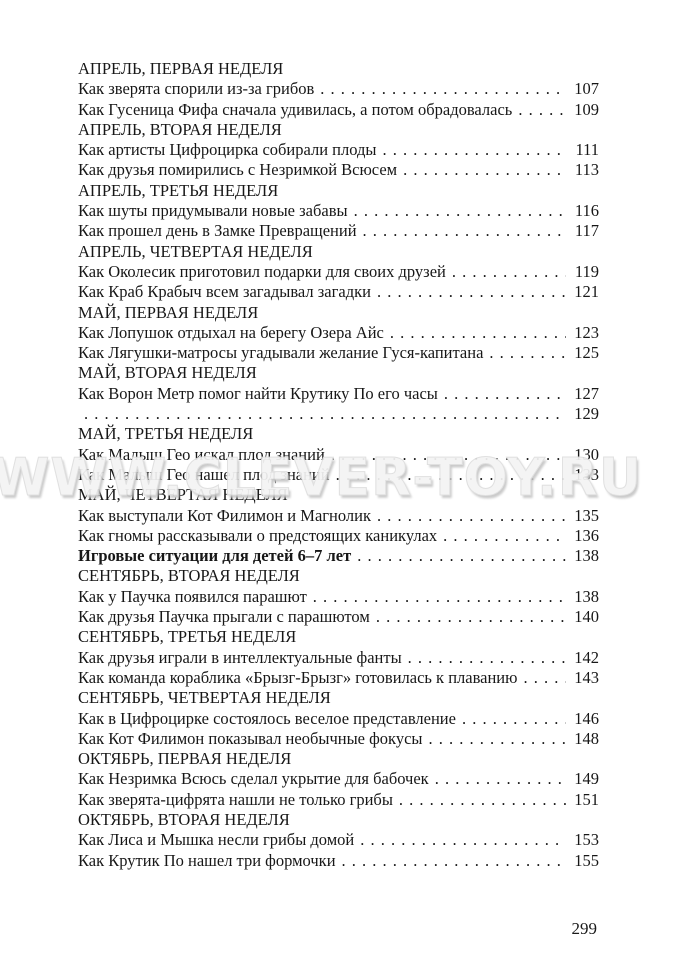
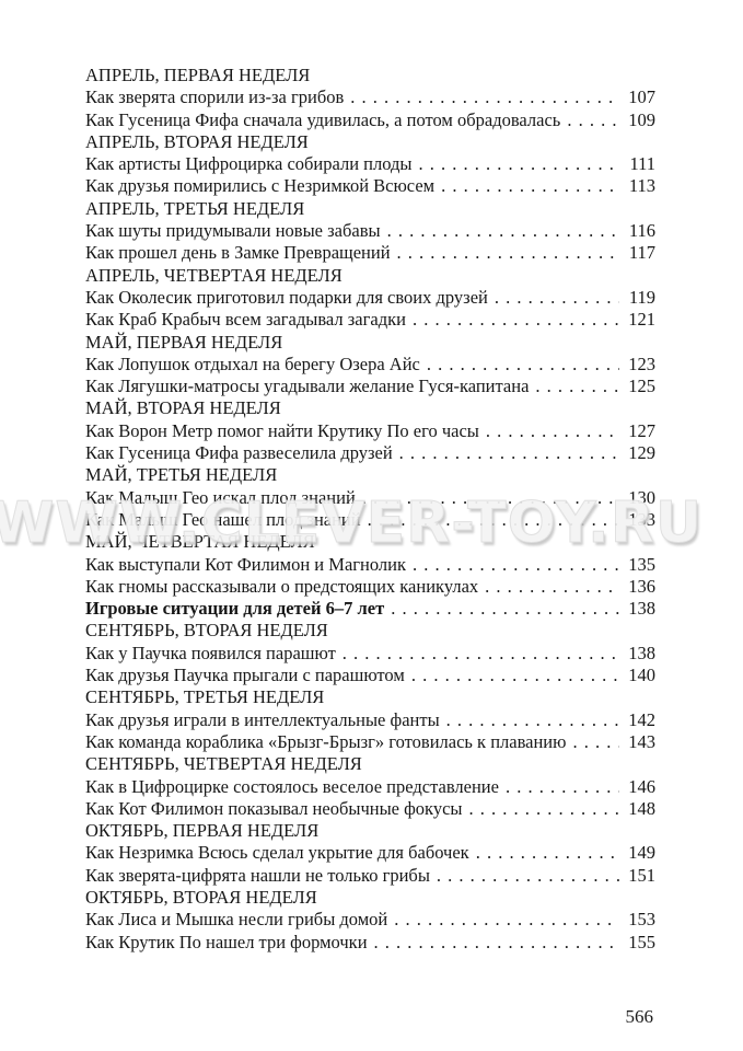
  АПРЕЛЬ, ПЕРВАЯ НЕДЕЛЯ
  Как зверята спорили из-за грибов
  107
  Как Гусеница Фифа сначала удивилась, а потом обрадовалась
  109
  АПРЕЛЬ, ВТОРАЯ НЕДЕЛЯ
  Как артисты Цифроцирка собирали плоды
  111
  Как друзья помирились с Незримкой Всюсем
  113
  АПРЕЛЬ, ТРЕТЬЯ НЕДЕЛЯ
  Как шуты придумывали новые забавы
  116
  Как прошел день в Замке Превращений
  117
  АПРЕЛЬ, ЧЕТВЕРТАЯ НЕДЕЛЯ
  Как Околесик приготовил подарки для своих друзей
  119
  Как Краб Крабыч всем загадывал загадки
  121
  МАЙ, ПЕРВАЯ НЕДЕЛЯ
  Как Лопушок отдыхал на берегу Озера Айс
  123
  Как Лягушки-матросы угадывали желание Гуся-капитана
  125
  МАЙ, ВТОРАЯ НЕДЕЛЯ
  Как Ворон Метр помог найти Крутику По его часы
  127
+ Как Гусеница Фифа развеселила друзей
  129
  МАЙ, ТРЕТЬЯ НЕДЕЛЯ
  Как Малыш Гео искал плод знаний
  130
  Как Малыш Гео нашел плод знаний
  133
  МАЙ, ЧЕТВЕРТАЯ НЕДЕЛЯ
  Как выступали Кот Филимон и Магнолик
  135
  Как гномы рассказывали о предстоящих каникулах
  136
  Игровые ситуации для детей 6–7 лет
  138
  СЕНТЯБРЬ, ВТОРАЯ НЕДЕЛЯ
  Как у Паучка появился парашют
  138
  Как друзья Паучка прыгали с парашютом
  140
  СЕНТЯБРЬ, ТРЕТЬЯ НЕДЕЛЯ
  Как друзья играли в интеллектуальные фанты
  142
  Как команда кораблика «Брызг-Брызг» готовилась к плаванию
  143
  СЕНТЯБРЬ, ЧЕТВЕРТАЯ НЕДЕЛЯ
  Как в Цифроцирке состоялось веселое представление
  146
  Как Кот Филимон показывал необычные фокусы
  148
  ОКТЯБРЬ, ПЕРВАЯ НЕДЕЛЯ
  Как Незримка Всюсь сделал укрытие для бабочек
  149
  Как зверята-цифрята нашли не только грибы
  151
  ОКТЯБРЬ, ВТОРАЯ НЕДЕЛЯ
  Как Лиса и Мышка несли грибы домой
  153
  Как Крутик По нашел три формочки
  155
  WWW.CLEVER-TOY.RU
- 299
+ 566
